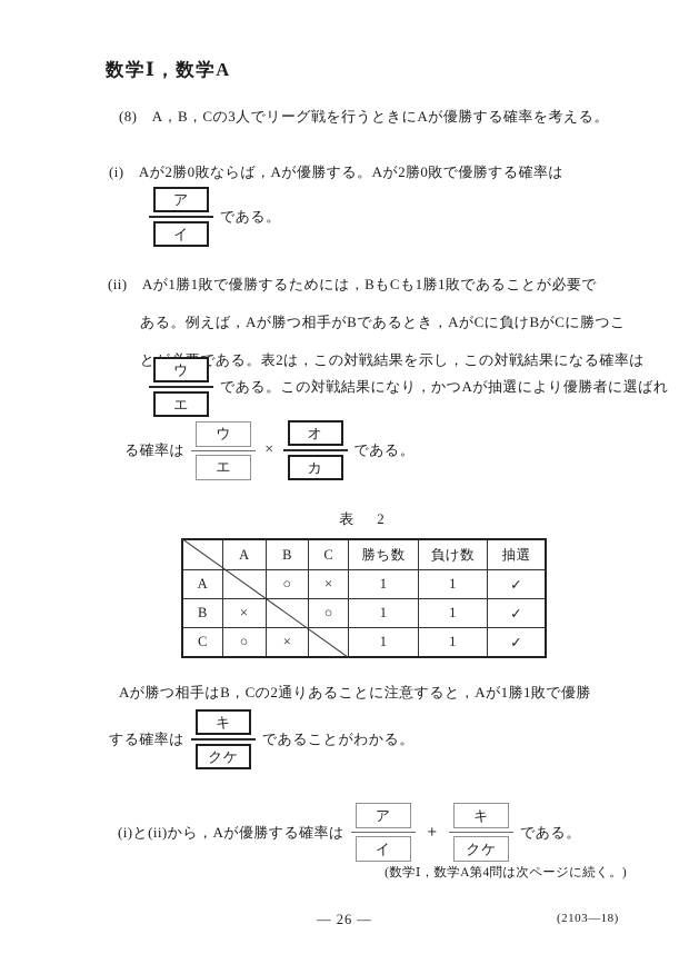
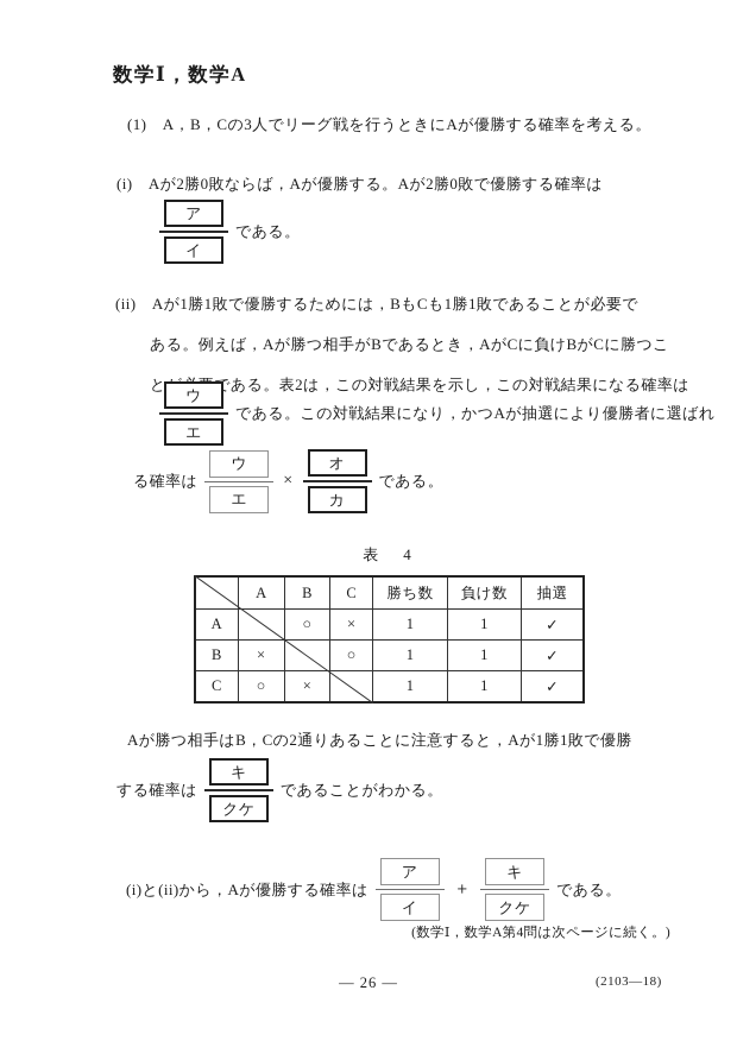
  数学Ⅰ，数学A
- (8) A，B，Cの3人でリーグ戦を行うときにAが優勝する確率を考える。
+ (1) A，B，Cの3人でリーグ戦を行うときにAが優勝する確率を考える。
  (i) Aが2勝0敗ならば，Aが優勝する。Aが2勝0敗で優勝する確率は
  ア
  イ
  である。
  (ii) Aが1勝1敗で優勝するためには，BもCも1勝1敗であることが必要で
  ある。例えば，Aが勝つ相手がBであるとき，AがCに負けBがCに勝つこ
  とある。表2は，この対戦結果を示し，この対戦結果になる確率は
  ウ
  エ
  である。この対戦結果になり，かつAが抽選により優勝者に選ばれ
  る確率は
  ウ
  エ
  ×
  オ
  カ
  である。
- 表 2
+ 表 4
  	A	B	C	勝ち数	負け数	抽選
  A		○	×	1	1	✓
  B	×		○	1	1	✓
  C	○	×		1	1	✓
  Aが勝つ相手はB，Cの2通りあることに注意すると，Aが1勝1敗で優勝
  する確率は
  キ
  クケ
  であることがわかる。
  (i)と(ii)から，Aが優勝する確率は
  ア
  イ
  ＋
  キ
  クケ
  である。
  (数学Ⅰ，数学A第4問は次ページに続く。)
  — 26 —
  (2103—18)
